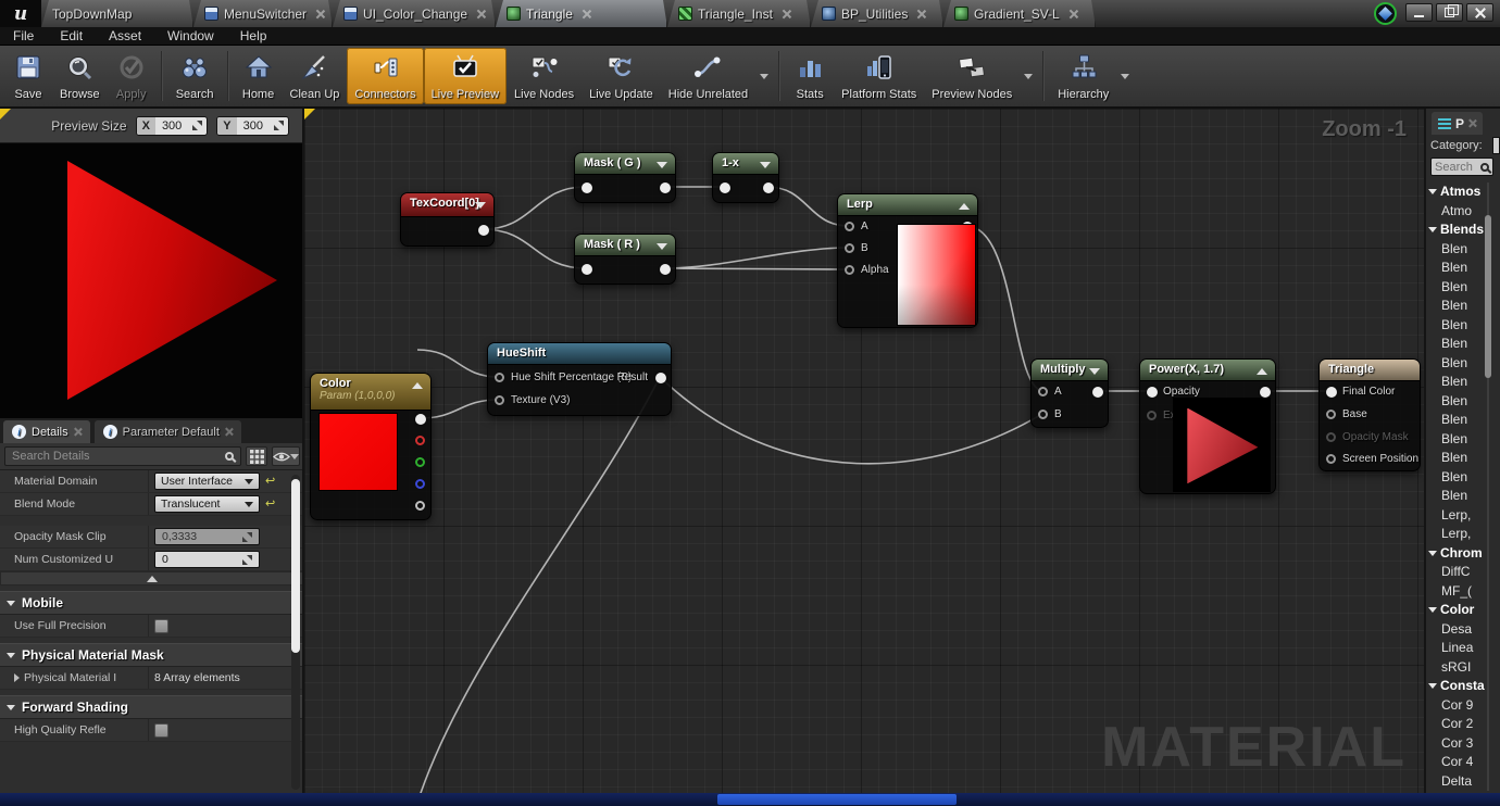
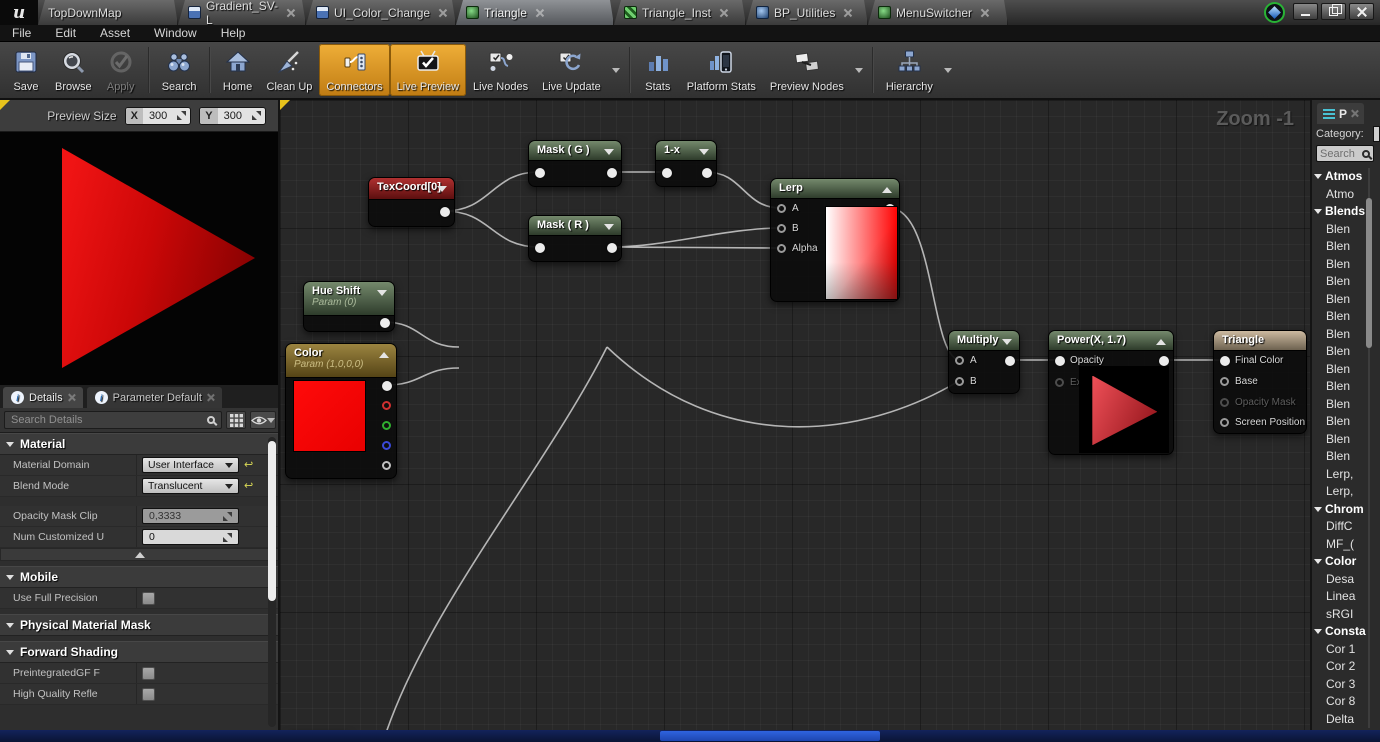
  u
  TopDownMap
- MenuSwitcher
+ Gradient_SV-L
  UI_Color_Change
  Triangle
  Triangle_Inst
  BP_Utilities
- Gradient_SV-L
+ MenuSwitcher
  File
  Edit
  Asset
  Window
  Help
  Save
  Browse
  Apply
  Search
  Home
  Clean Up
  Connectors
  Live Preview
  Live Nodes
  Live Update
- Hide Unrelated
  Stats
  Platform Stats
  Preview Nodes
  Hierarchy
  Preview Size
  X
  300
  Y
  300
  i
  Details
  i
  Parameter Default
  Search Details
+ Material
  Material Domain
  User Interface
  ↩
  Blend Mode
  Translucent
  ↩
  Opacity Mask Clip
  0,3333
  Num Customized U
  0
  Mobile
  Use Full Precision
  Physical Material Mask
- Physical Material I
- 8 Array elements
  Forward Shading
+ PreintegratedGF F
  High Quality Refle
  Zoom -1
- MATERIAL
  TexCoord[0]
  Mask ( G )
  1-x
  Mask ( R )
  Lerp
  A
  B
  Alpha
+ Hue Shift
+ Param (0)
  Color
  Param (1,0,0,0)
- HueShift
- Hue Shift Percentage (S)
- Texture (V3)
- Result
  Multiply
  A
  B
  Power(X, 1.7)
  Opacity
  Triangle
  Final Color
  Base
  Opacity Mask
  Screen Position
  P
  Category:
  Search
  Atmos
  Atmo
  Blends
  Blen
  Blen
  Blen
  Blen
  Blen
  Blen
  Blen
  Blen
  Blen
  Blen
  Blen
  Blen
  Blen
  Blen
  Lerp,
  Lerp,
  Chrom
  DiffC
  MF_(
  Color
  Desa
  Linea
  sRGI
  Consta
- Cor 9
+ Cor 1
  Cor 2
  Cor 3
- Cor 4
+ Cor 8
  Delta
